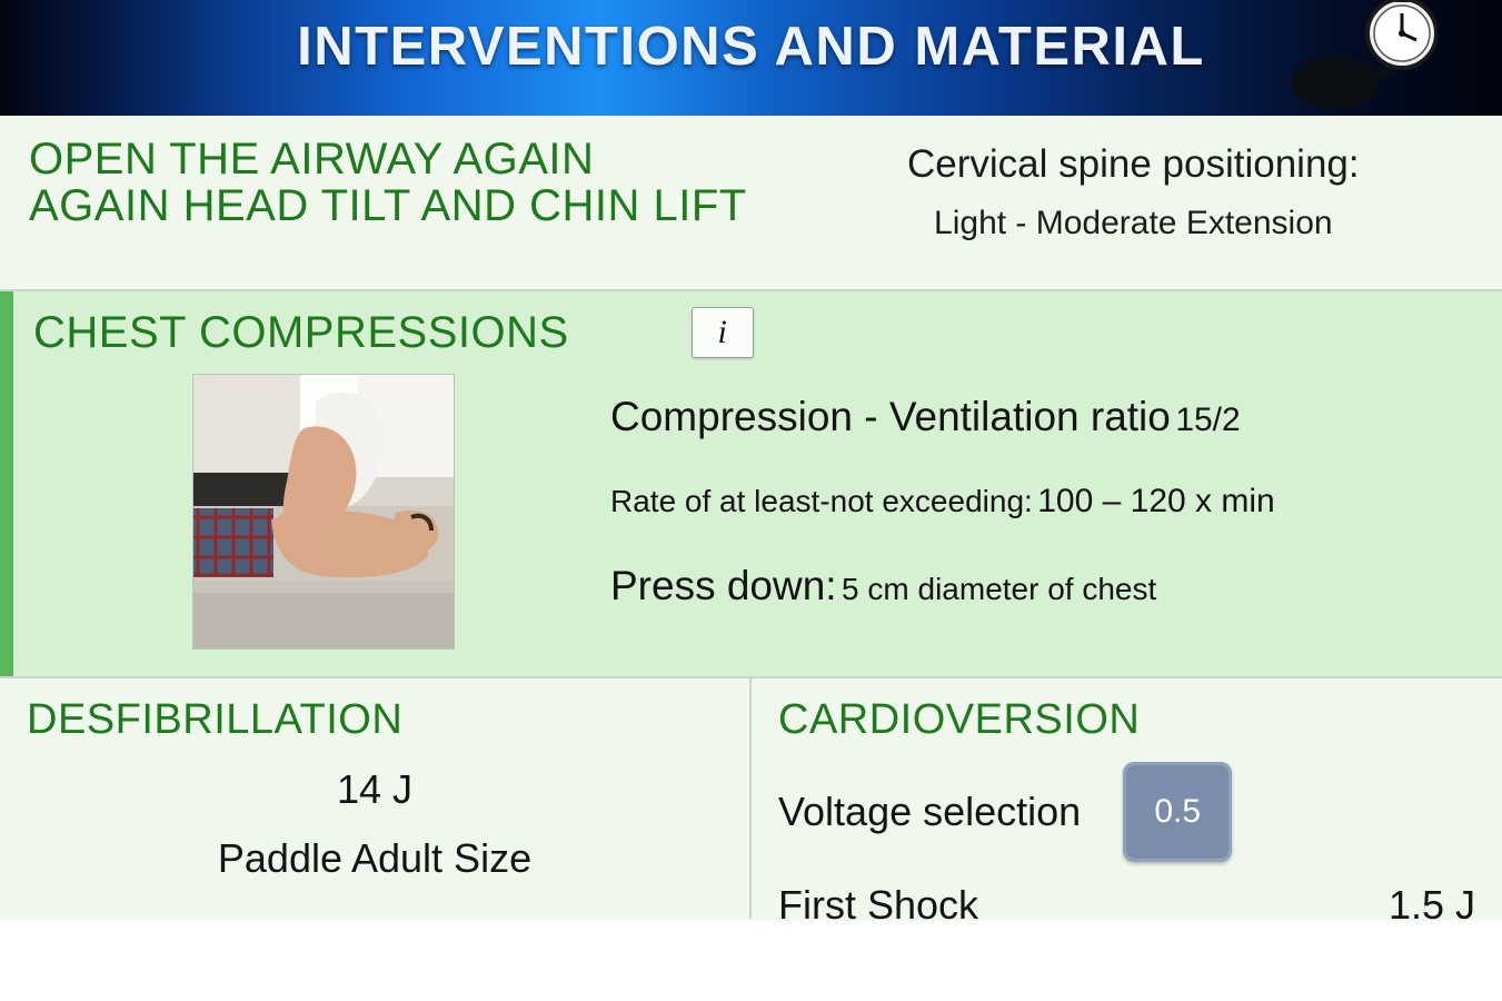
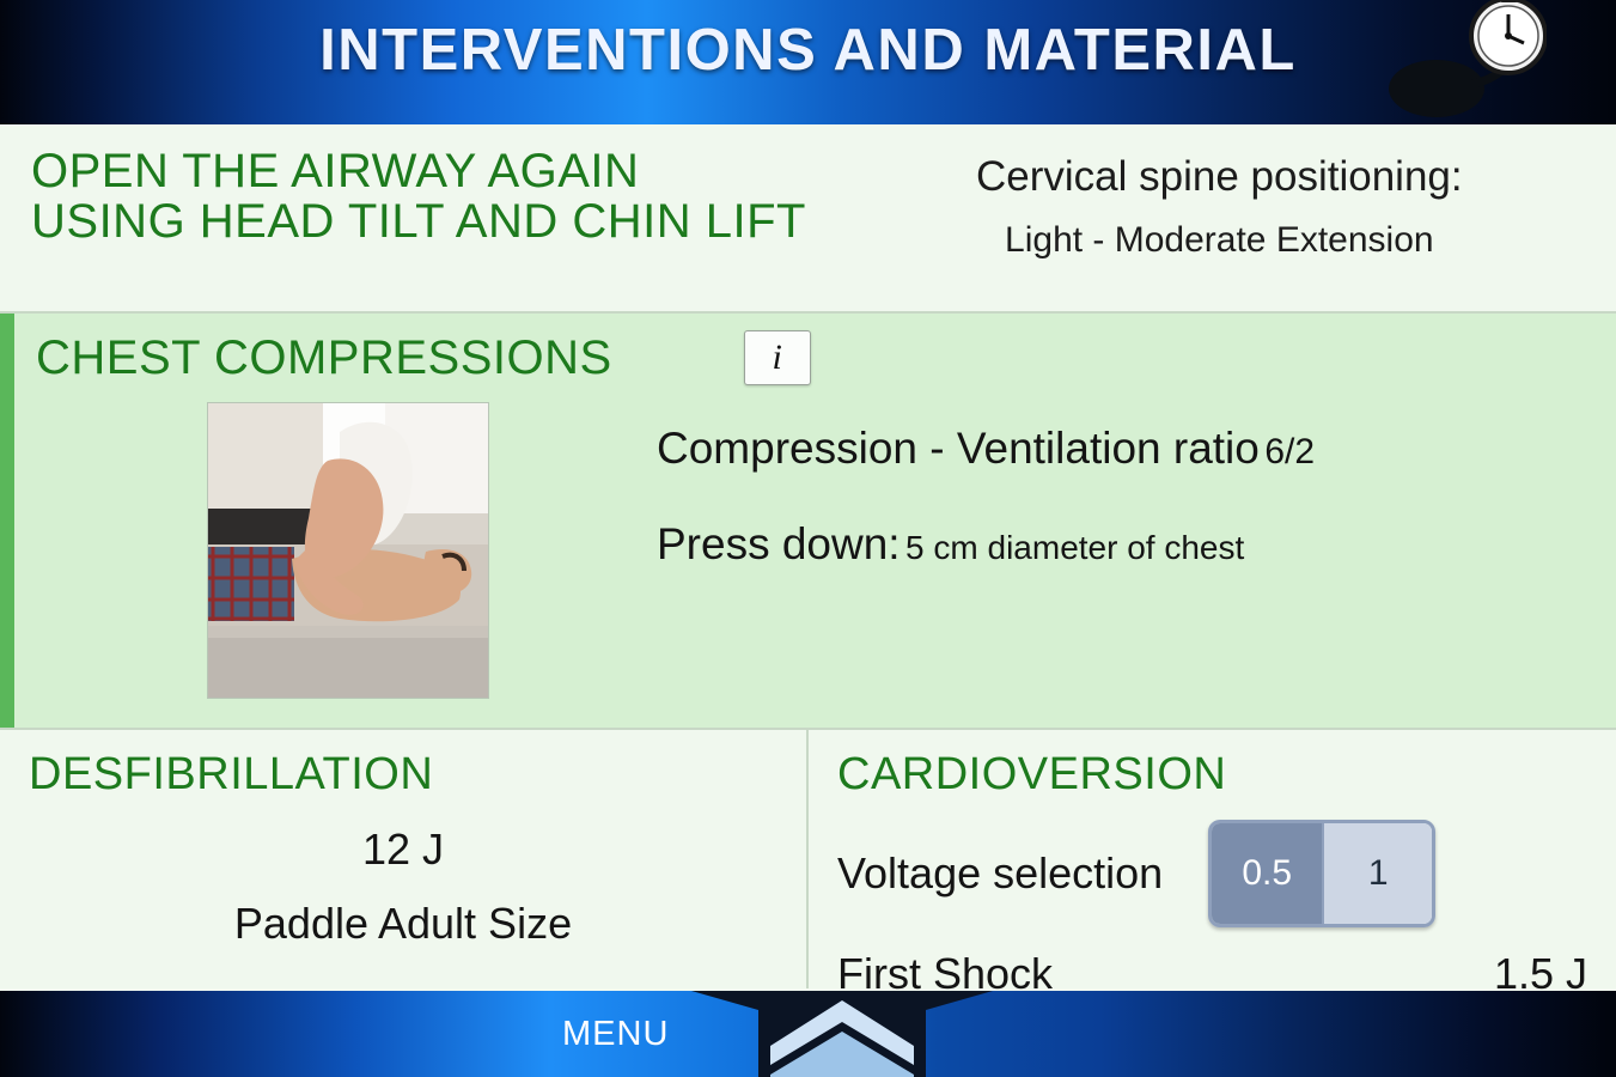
  INTERVENTIONS AND MATERIAL
  OPEN THE AIRWAY AGAIN
- AGAIN HEAD TILT AND CHIN LIFT
+ USING HEAD TILT AND CHIN LIFT
  Cervical spine positioning:
  Light - Moderate Extension
  CHEST COMPRESSIONS
  i
- Compression - Ventilation ratio 15/2
+ Compression - Ventilation ratio 6/2
- Rate of at least-not exceeding: 100 – 120 x min
  Press down: 5 cm diameter of chest
  DESFIBRILLATION
- 14 J
+ 12 J
  Paddle Adult Size
  CARDIOVERSION
  Voltage selection
  0.5
+ 1
  First Shock
  1.5 J
+ MENU
